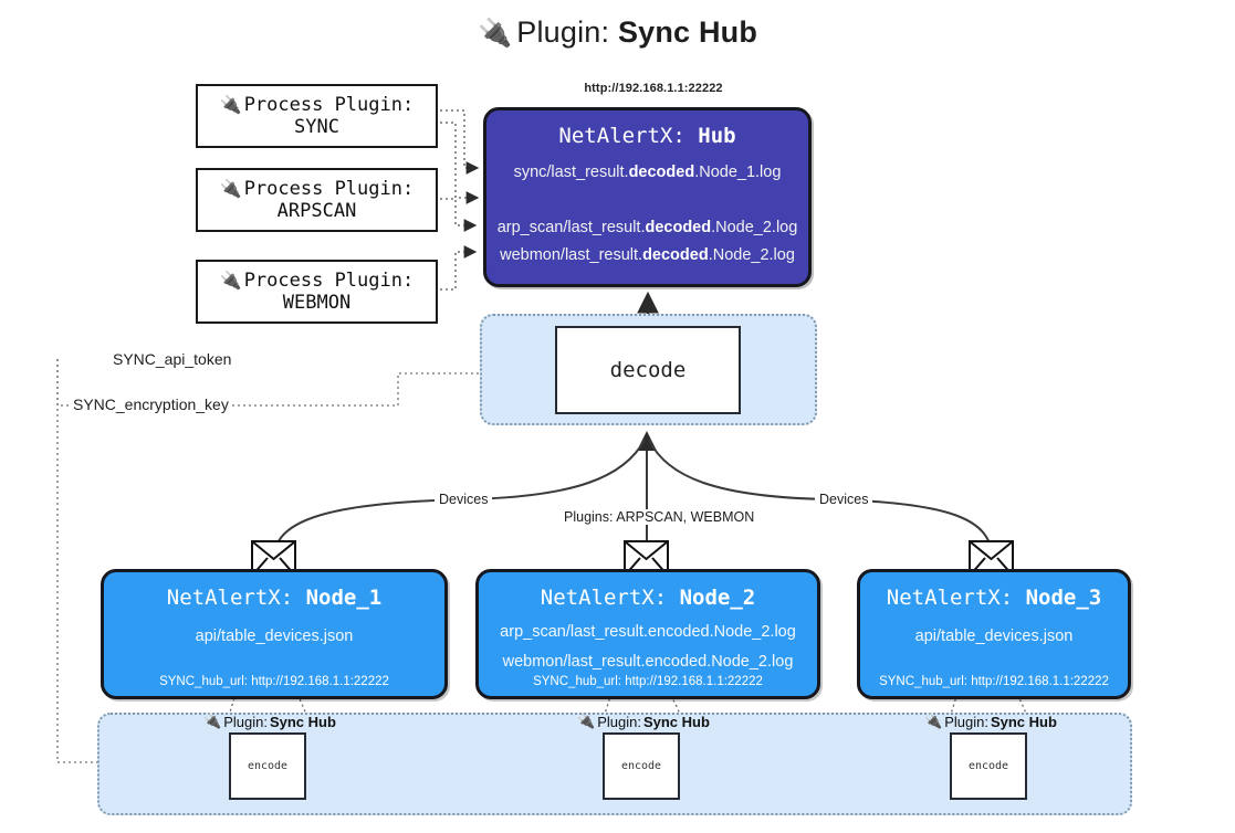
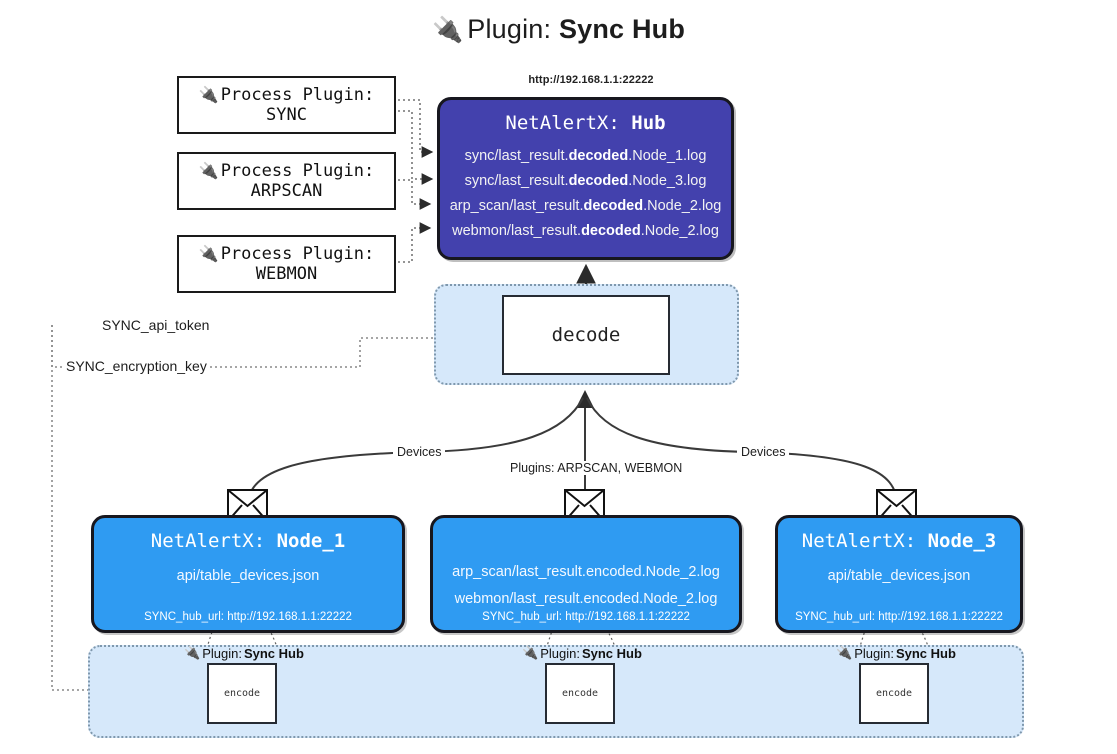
  🔌 Plugin: Sync Hub
  🔌
  Process Plugin:
  SYNC
  🔌
  Process Plugin:
  ARPSCAN
  🔌
  Process Plugin:
  WEBMON
  http://192.168.1.1:22222
  NetAlertX: Hub
  sync/last_result.decoded.Node_1.log
+ sync/last_result.decoded.Node_3.log
  arp_scan/last_result.decoded.Node_2.log
  webmon/last_result.decoded.Node_2.log
  decode
  SYNC_api_token
  SYNC_encryption_key
  Devices
  Devices
  Plugins: ARPSCAN, WEBMON
  NetAlertX: Node_1
  api/table_devices.json
  SYNC_hub_url: http://192.168.1.1:22222
- NetAlertX: Node_2
  arp_scan/last_result.encoded.Node_2.log
  webmon/last_result.encoded.Node_2.log
  SYNC_hub_url: http://192.168.1.1:22222
  NetAlertX: Node_3
  api/table_devices.json
  SYNC_hub_url: http://192.168.1.1:22222
  🔌
  Plugin:
  Sync Hub
  encode
  🔌
  Plugin:
  Sync Hub
  encode
  🔌
  Plugin:
  Sync Hub
  encode
